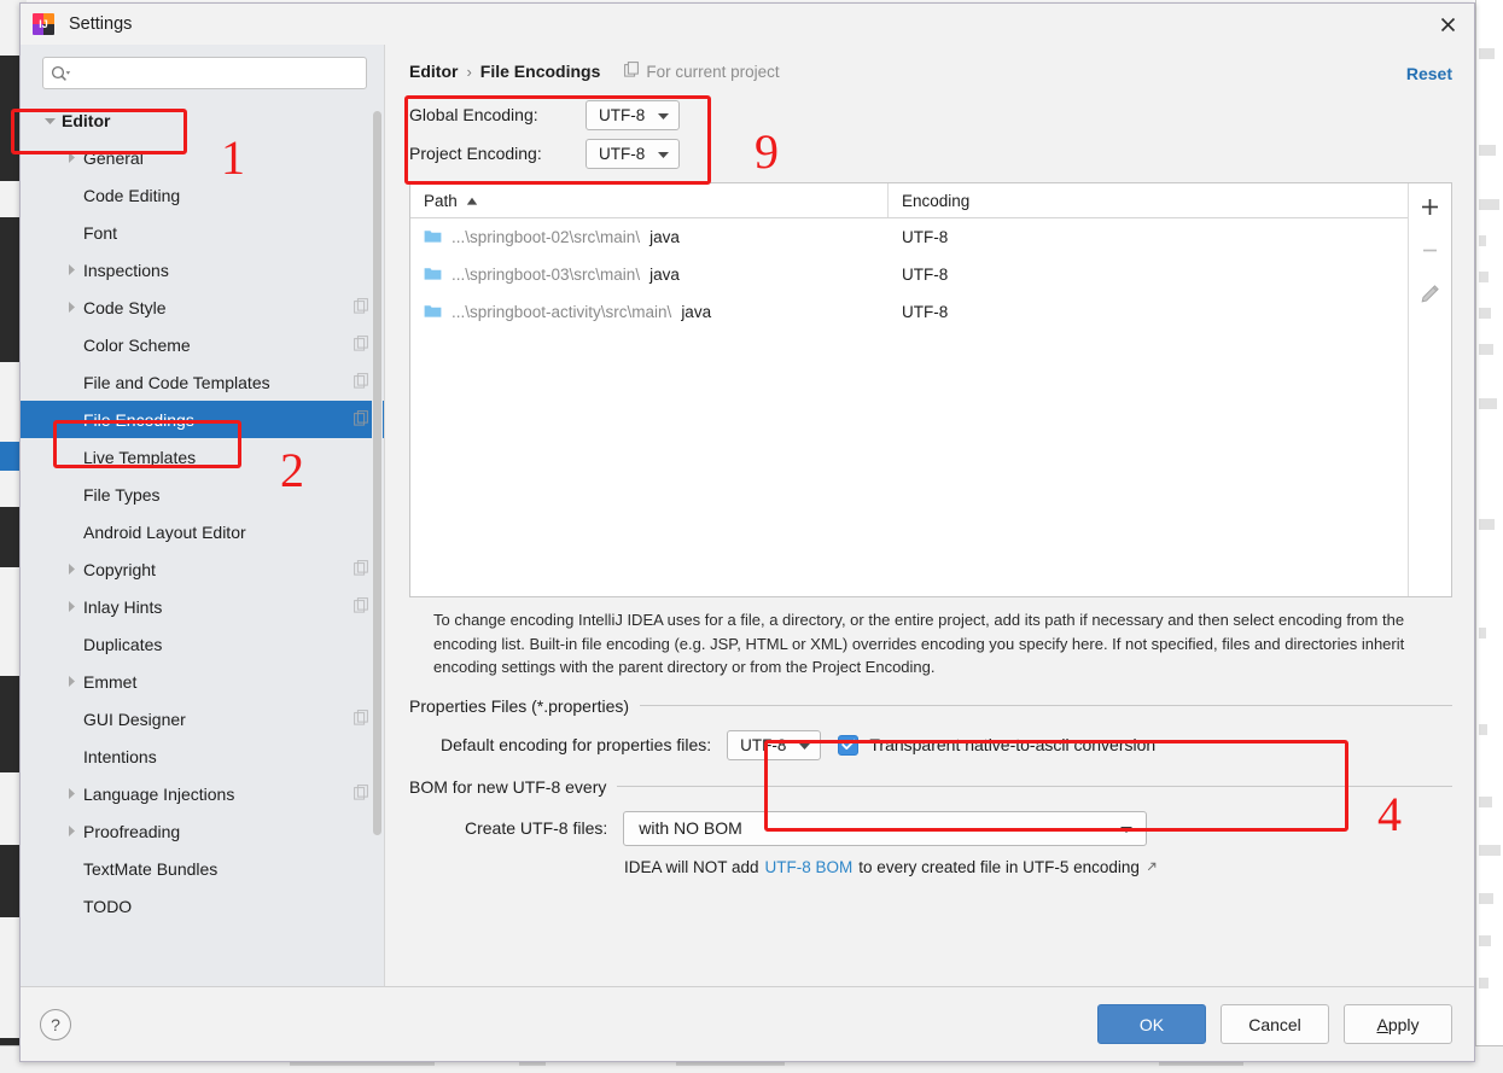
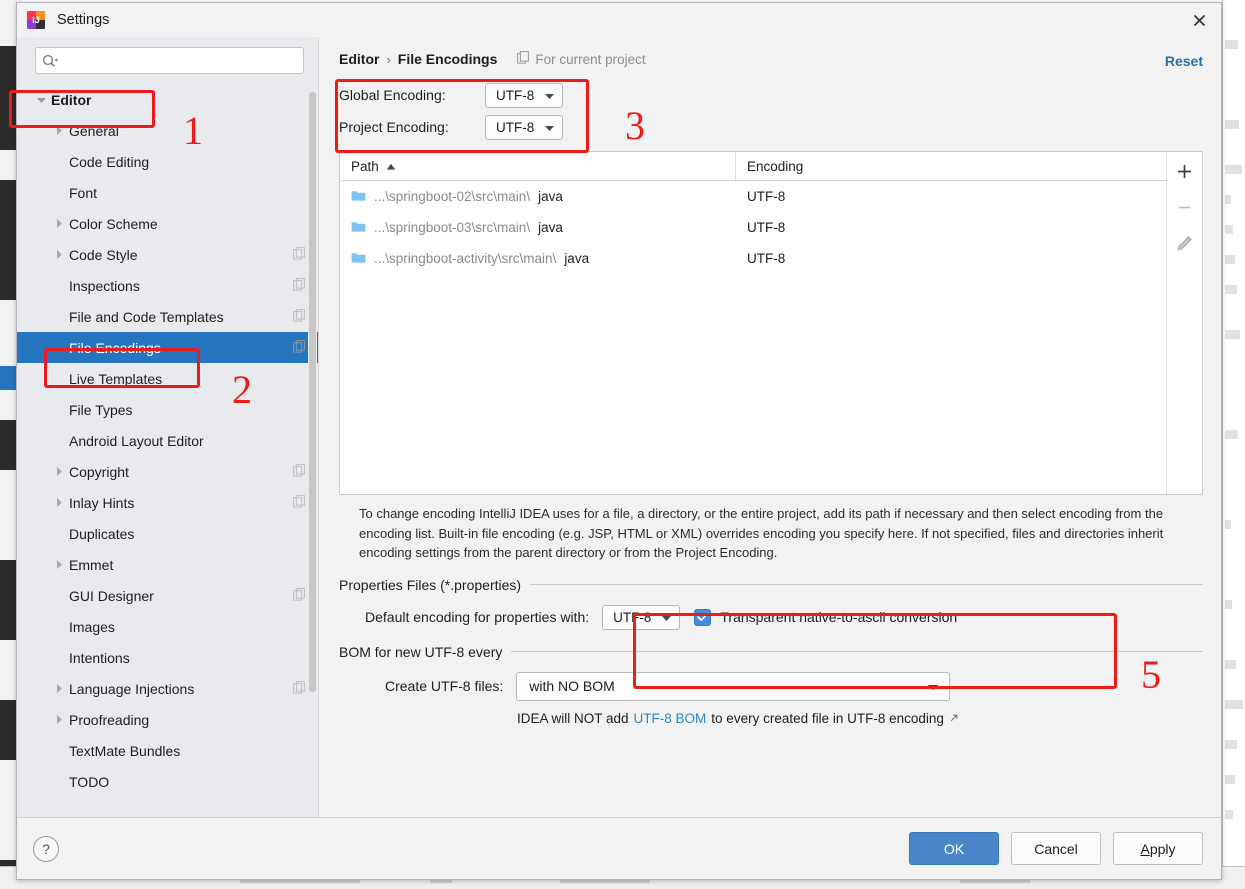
  IJ
  Settings
  Editor
  General
  Code Editing
  Font
- Inspections
+ Color Scheme
  Code Style
- Color Scheme
+ Inspections
  File and Code Templates
  File Encodings
  Live Templates
  File Types
  Android Layout Editor
  Copyright
  Inlay Hints
  Duplicates
  Emmet
  GUI Designer
+ Images
  Intentions
  Language Injections
  Proofreading
  TextMate Bundles
  TODO
  Editor
  ›
  File Encodings
  For current project
  Reset
  Global Encoding:
  UTF-8
  Project Encoding:
  UTF-8
  Path
  Encoding
  ...\springboot-02\src\main\
  java
  UTF-8
  ...\springboot-03\src\main\
  java
  UTF-8
  ...\springboot-activity\src\main\
  java
  UTF-8
- To change encoding IntelliJ IDEA uses for a file, a directory, or the entire project, add its path if necessary and then select encoding from the encoding list. Built-in file encoding (e.g. JSP, HTML or XML) overrides encoding you specify here. If not specified, files and directories inherit encoding settings with the parent directory or from the Project Encoding.
+ To change encoding IntelliJ IDEA uses for a file, a directory, or the entire project, add its path if necessary and then select encoding from the encoding list. Built-in file encoding (e.g. JSP, HTML or XML) overrides encoding you specify here. If not specified, files and directories inherit encoding settings from the parent directory or from the Project Encoding.
  Properties Files (*.properties)
- Default encoding for properties files:
+ Default encoding for properties with:
  UTF-8
  Transparent native-to-ascii conversion
  BOM for new UTF-8 every
  Create UTF-8 files:
  with NO BOM
  IDEA will NOT add
  UTF-8 BOM
- to every created file in UTF-5 encoding
+ to every created file in UTF-8 encoding
  ?
  OK
  Cancel
  A
  pply
  1
  2
- 9
+ 3
- 4
+ 5
